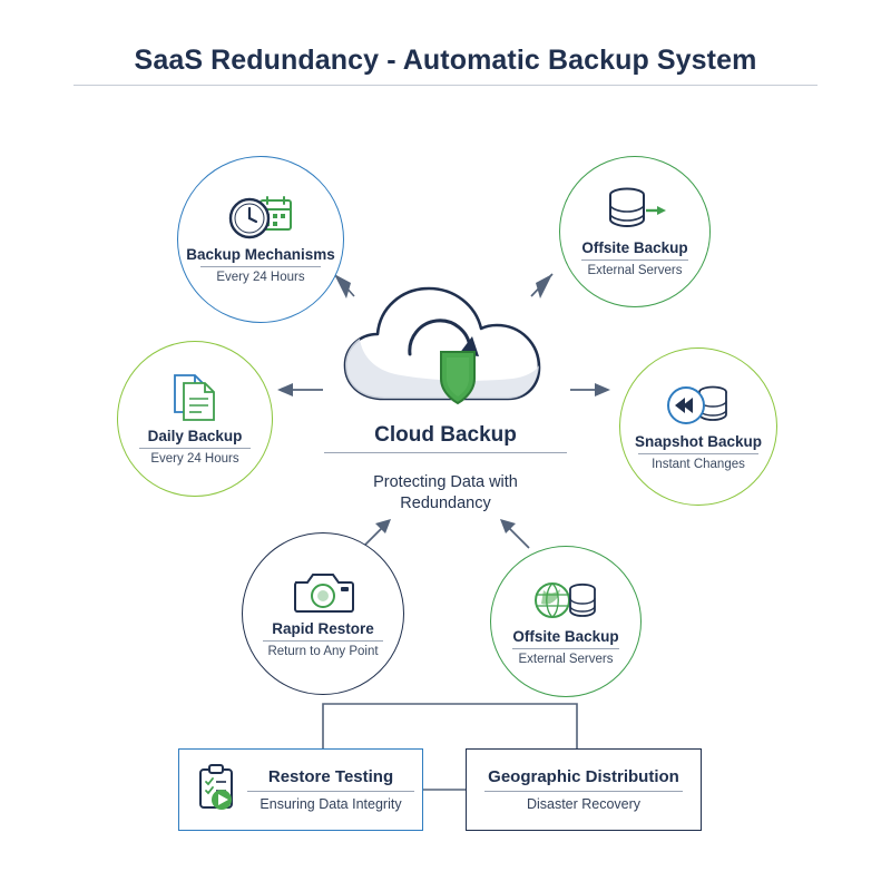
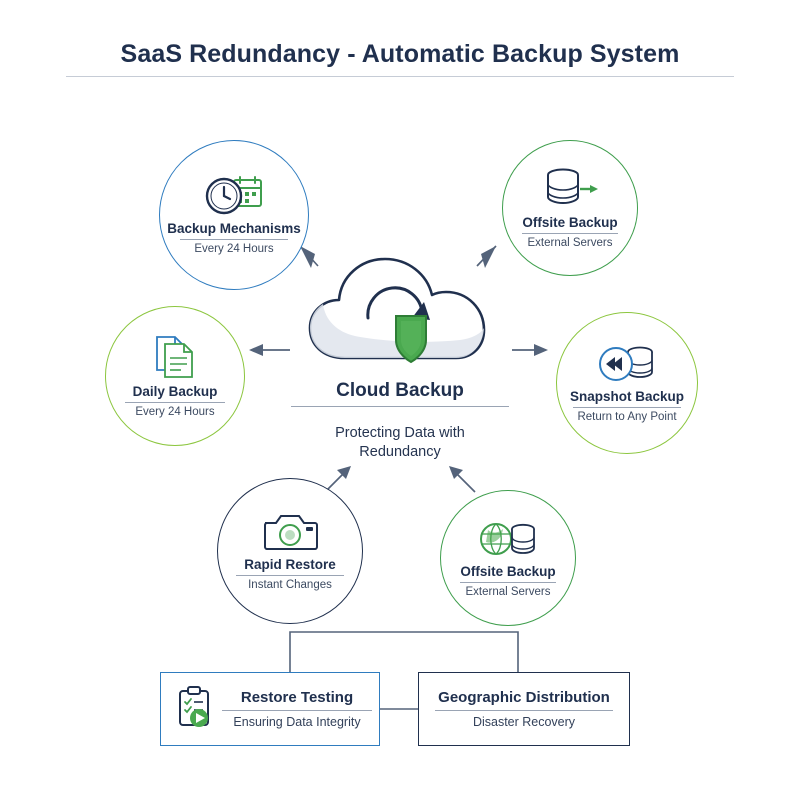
  SaaS Redundancy - Automatic Backup System
  Cloud Backup
  Protecting Data with
  Redundancy
  Backup Mechanisms
  Every 24 Hours
  Offsite Backup
  External Servers
  Daily Backup
  Every 24 Hours
  Snapshot Backup
- Instant Changes
+ Return to Any Point
  Rapid Restore
- Return to Any Point
+ Instant Changes
  Offsite Backup
  External Servers
  Restore Testing
  Ensuring Data Integrity
  Geographic Distribution
  Disaster Recovery
